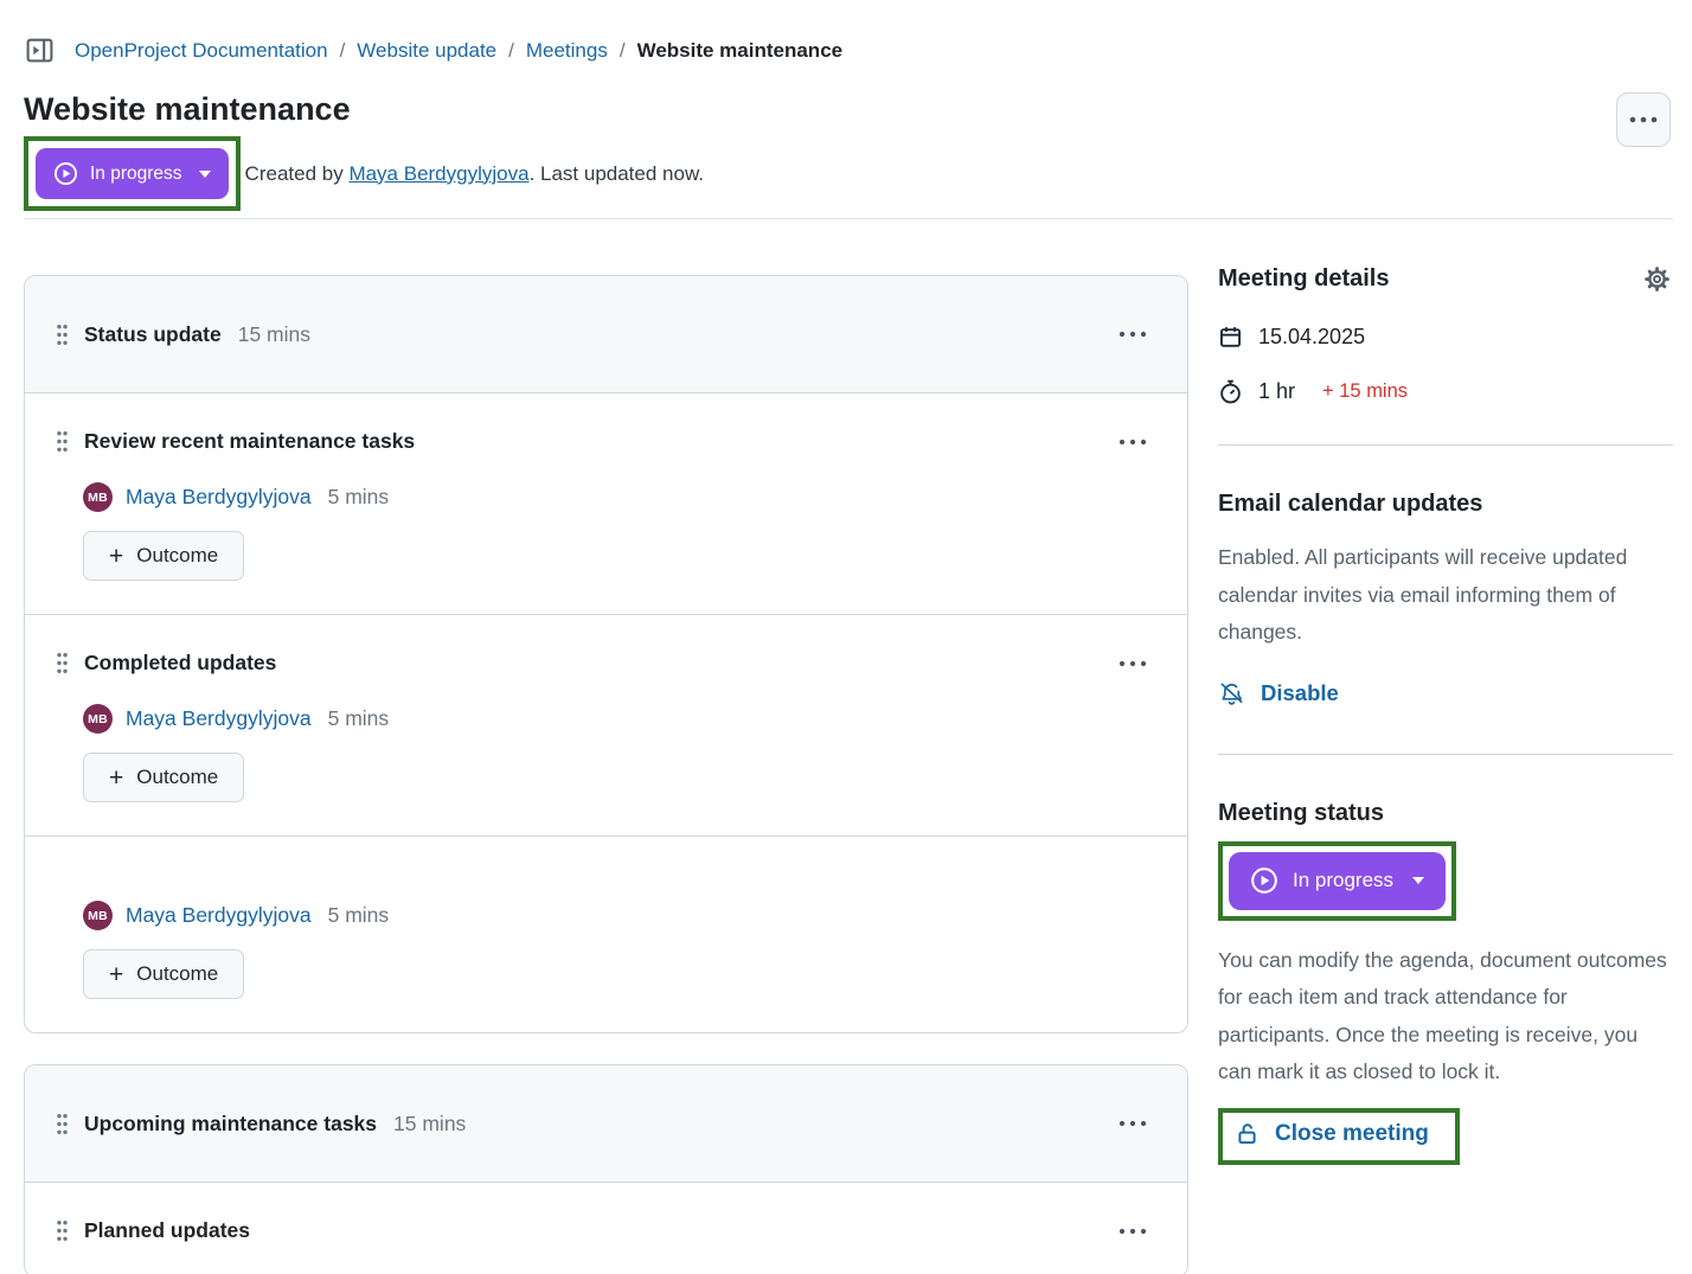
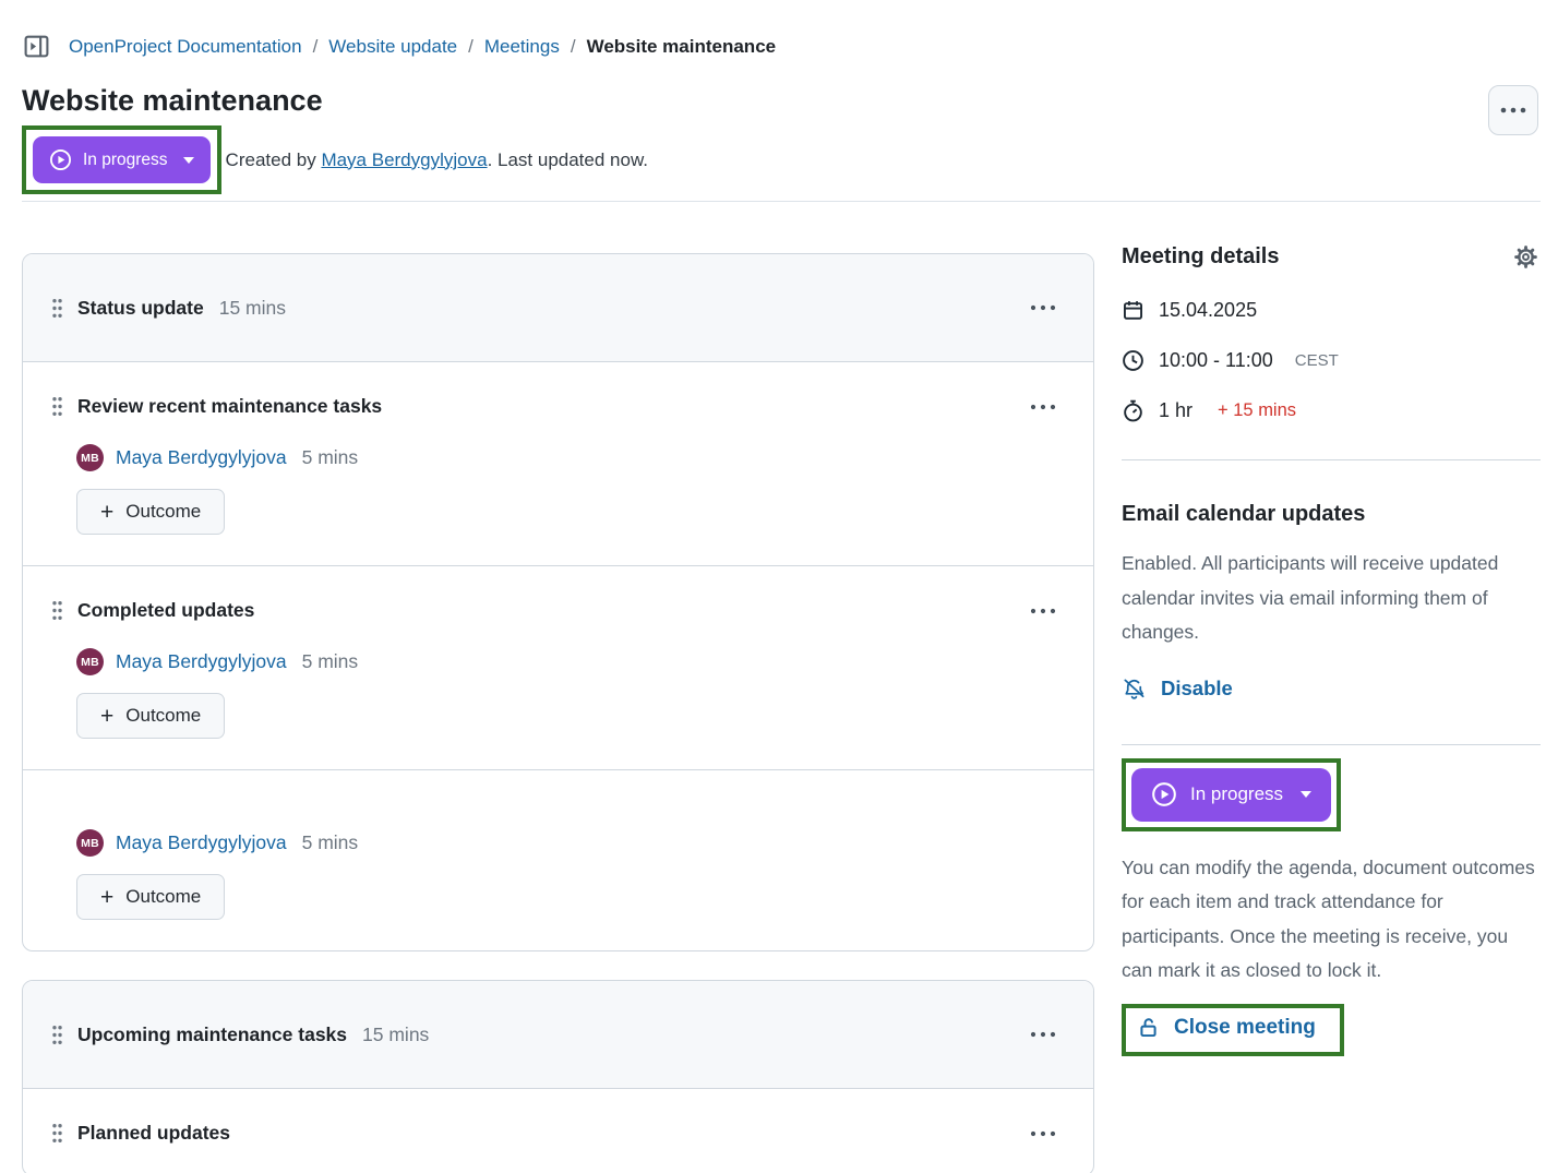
  OpenProject Documentation
  /
  Website update
  /
  Meetings
  /
  Website maintenance
  Website maintenance
  In progress
  Created by Maya Berdygylyjova. Last updated now.
  Status update
  15 mins
  Review recent maintenance tasks
  MB
  Maya Berdygylyjova
  5 mins
  +
  Outcome
  Completed updates
  MB
  Maya Berdygylyjova
  5 mins
  +
  Outcome
  MB
  Maya Berdygylyjova
  5 mins
  +
  Outcome
  Upcoming maintenance tasks
  15 mins
  Planned updates
  Meeting details
  15.04.2025
+ 10:00 - 11:00
+ CEST
  1 hr
  + 15 mins
  Email calendar updates
  Enabled. All participants will receive updated calendar invites via email informing them of changes.
  Disable
- Meeting status
  In progress
  You can modify the agenda, document outcomes for each item and track attendance for participants. Once the meeting is receive, you can mark it as closed to lock it.
  Close meeting
